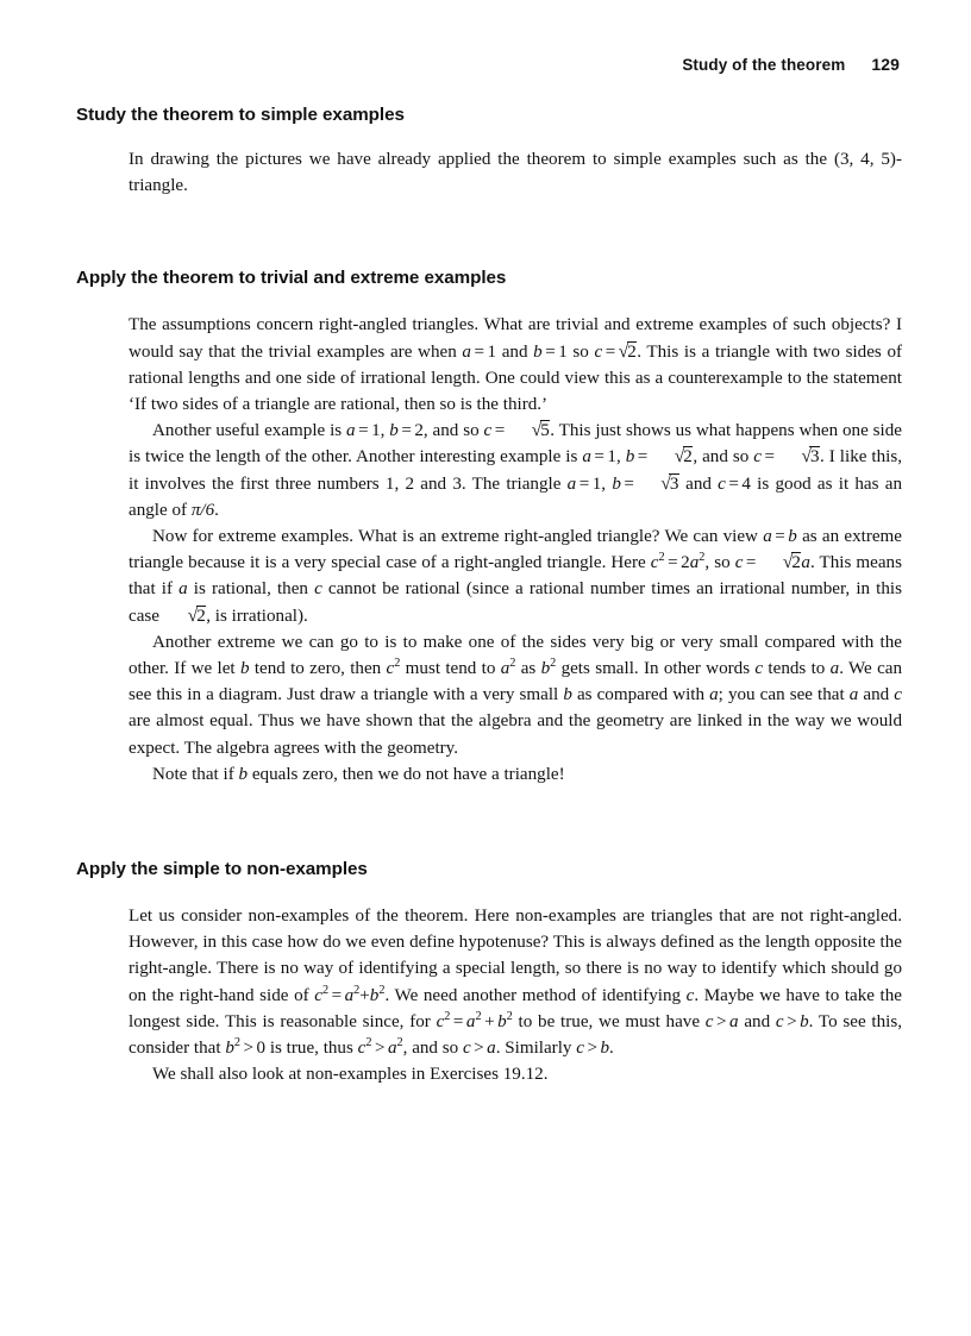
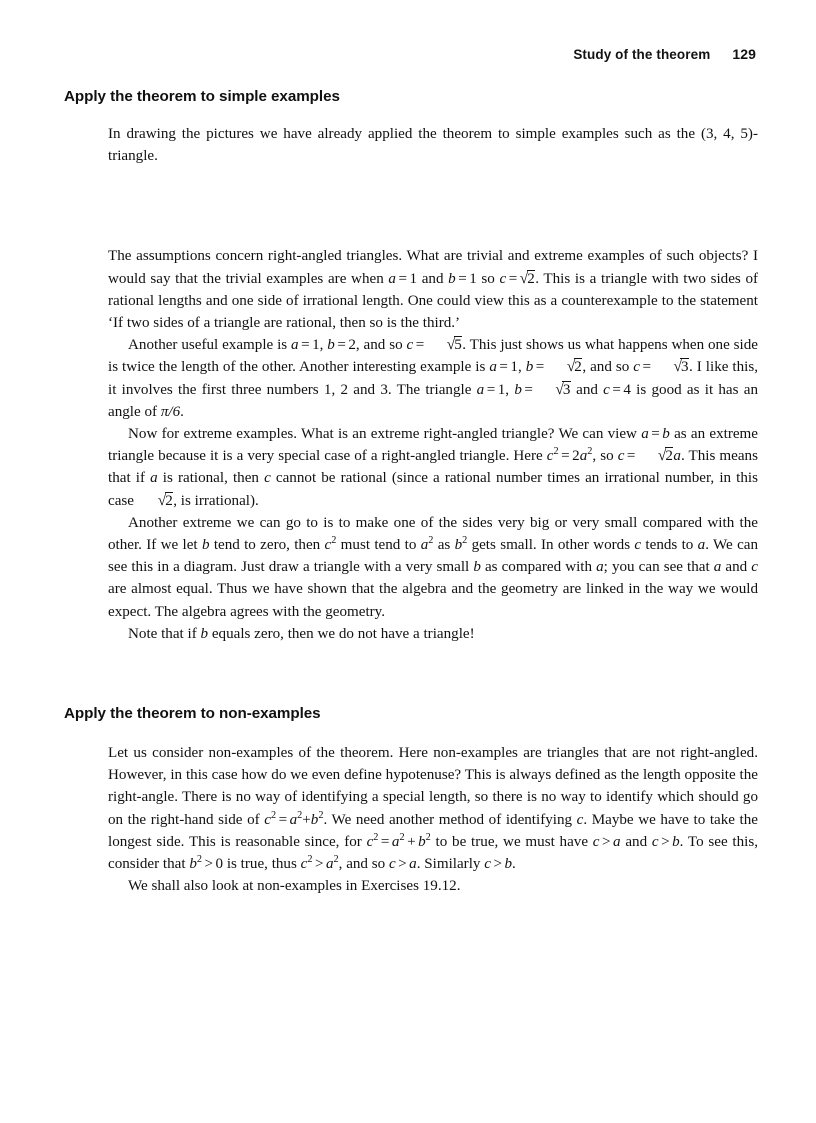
  Study of the theorem
  129
- Study the theorem to simple examples
+ Apply the theorem to simple examples
  In drawing the pictures we have already applied the theorem to simple examples such as the (3, 4, 5)-triangle.
- Apply the theorem to trivial and extreme examples
  The assumptions concern right-angled triangles. What are trivial and extreme examples of such objects? I would say that the trivial examples are when a = 1 and b = 1 so c = √2. This is a triangle with two sides of rational lengths and one side of irrational length. One could view this as a counterexample to the statement ‘If two sides of a triangle are rational, then so is the third.’
  Another useful example is a = 1, b = 2, and so c = √5. This just shows us what happens when one side is twice the length of the other. Another interesting example is a = 1, b = √2, and so c = √3. I like this, it involves the first three numbers 1, 2 and 3. The triangle a = 1, b = √3 and c = 4 is good as it has an angle of π/6.
  Now for extreme examples. What is an extreme right-angled triangle? We can view a = b as an extreme triangle because it is a very special case of a right-angled triangle. Here c2 = 2a2, so c = √2a. This means that if a is rational, then c cannot be rational (since a rational number times an irrational number, in this case √2, is irrational).
  Another extreme we can go to is to make one of the sides very big or very small compared with the other. If we let b tend to zero, then c2 must tend to a2 as b2 gets small. In other words c tends to a. We can see this in a diagram. Just draw a triangle with a very small b as compared with a; you can see that a and c are almost equal. Thus we have shown that the algebra and the geometry are linked in the way we would expect. The algebra agrees with the geometry.
  Note that if b equals zero, then we do not have a triangle!
- Apply the simple to non-examples
+ Apply the theorem to non-examples
  Let us consider non-examples of the theorem. Here non-examples are triangles that are not right-angled. However, in this case how do we even define hypotenuse? This is always defined as the length opposite the right-angle. There is no way of identifying a special length, so there is no way to identify which should go on the right-hand side of c2 = a2+b2. We need another method of identifying c. Maybe we have to take the longest side. This is reasonable since, for c2 = a2 + b2 to be true, we must have c > a and c > b. To see this, consider that b2 > 0 is true, thus c2 > a2, and so c > a. Similarly c > b.
  We shall also look at non-examples in Exercises 19.12.
